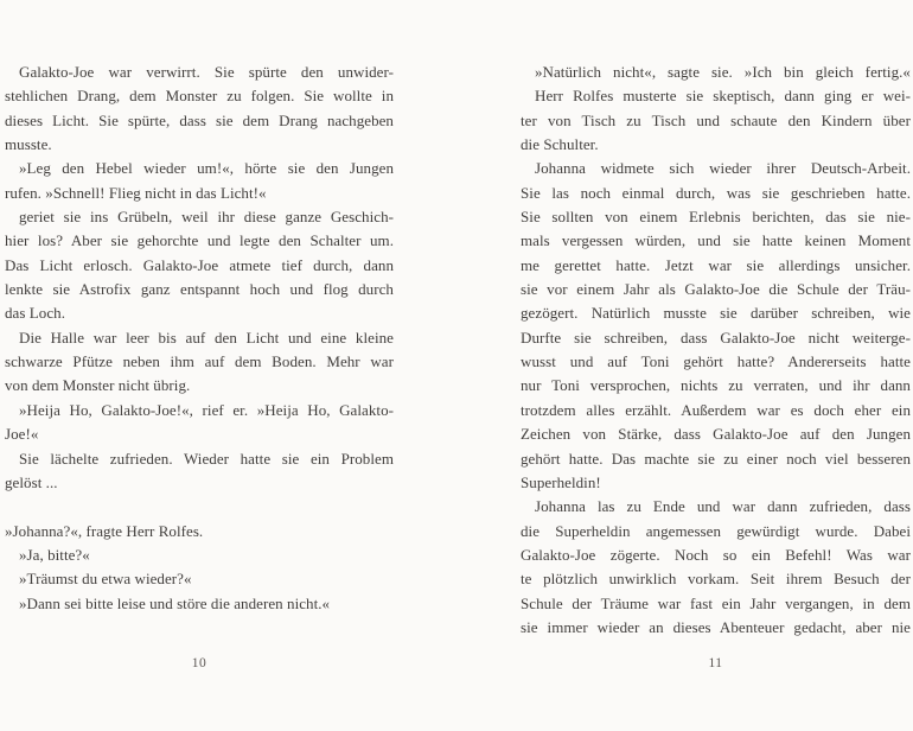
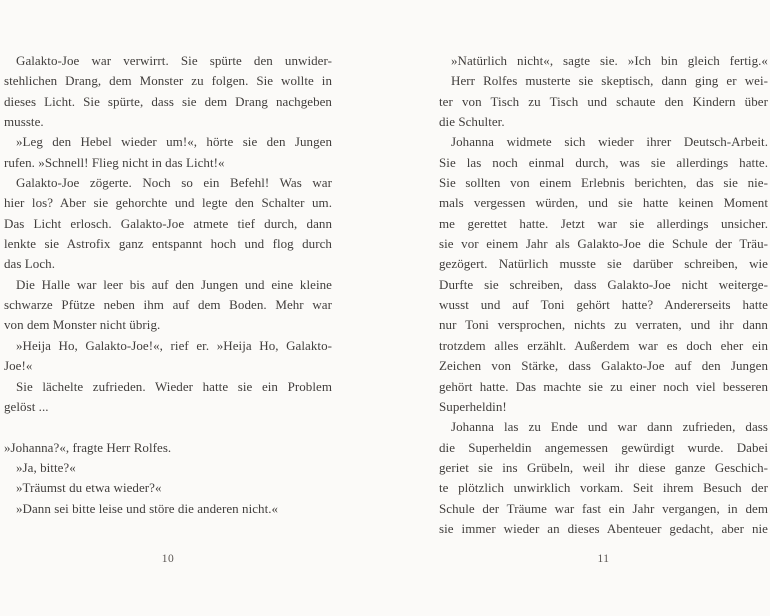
  Galakto-Joe war verwirrt. Sie spürte den unwider-
  stehlichen Drang, dem Monster zu folgen. Sie wollte in
  dieses Licht. Sie spürte, dass sie dem Drang nachgeben
  musste.
  »Leg den Hebel wieder um!«, hörte sie den Jungen
  rufen. »Schnell! Flieg nicht in das Licht!«
- geriet sie ins Grübeln, weil ihr diese ganze Geschich-
+ Galakto-Joe zögerte. Noch so ein Befehl! Was war
  hier los? Aber sie gehorchte und legte den Schalter um.
  Das Licht erlosch. Galakto-Joe atmete tief durch, dann
  lenkte sie Astrofix ganz entspannt hoch und flog durch
  das Loch.
- Die Halle war leer bis auf den Licht und eine kleine
+ Die Halle war leer bis auf den Jungen und eine kleine
  schwarze Pfütze neben ihm auf dem Boden. Mehr war
  von dem Monster nicht übrig.
  »Heija Ho, Galakto-Joe!«, rief er. »Heija Ho, Galakto-
  Joe!«
  Sie lächelte zufrieden. Wieder hatte sie ein Problem
  gelöst ...
  »Johanna?«, fragte Herr Rolfes.
  »Ja, bitte?«
  »Träumst du etwa wieder?«
  »Dann sei bitte leise und störe die anderen nicht.«
  10
  »Natürlich nicht«, sagte sie. »Ich bin gleich fertig.«
  Herr Rolfes musterte sie skeptisch, dann ging er wei-
  ter von Tisch zu Tisch und schaute den Kindern über
  die Schulter.
  Johanna widmete sich wieder ihrer Deutsch-Arbeit.
- Sie las noch einmal durch, was sie geschrieben hatte.
+ Sie las noch einmal durch, was sie allerdings hatte.
  Sie sollten von einem Erlebnis berichten, das sie nie-
  mals vergessen würden, und sie hatte keinen Moment
  me gerettet hatte. Jetzt war sie allerdings unsicher.
  sie vor einem Jahr als Galakto-Joe die Schule der Träu-
  gezögert. Natürlich musste sie darüber schreiben, wie
  Durfte sie schreiben, dass Galakto-Joe nicht weiterge-
  wusst und auf Toni gehört hatte? Andererseits hatte
  nur Toni versprochen, nichts zu verraten, und ihr dann
  trotzdem alles erzählt. Außerdem war es doch eher ein
  Zeichen von Stärke, dass Galakto-Joe auf den Jungen
  gehört hatte. Das machte sie zu einer noch viel besseren
  Superheldin!
  Johanna las zu Ende und war dann zufrieden, dass
  die Superheldin angemessen gewürdigt wurde. Dabei
- Galakto-Joe zögerte. Noch so ein Befehl! Was war
+ geriet sie ins Grübeln, weil ihr diese ganze Geschich-
  te plötzlich unwirklich vorkam. Seit ihrem Besuch der
  Schule der Träume war fast ein Jahr vergangen, in dem
  sie immer wieder an dieses Abenteuer gedacht, aber nie
  11
